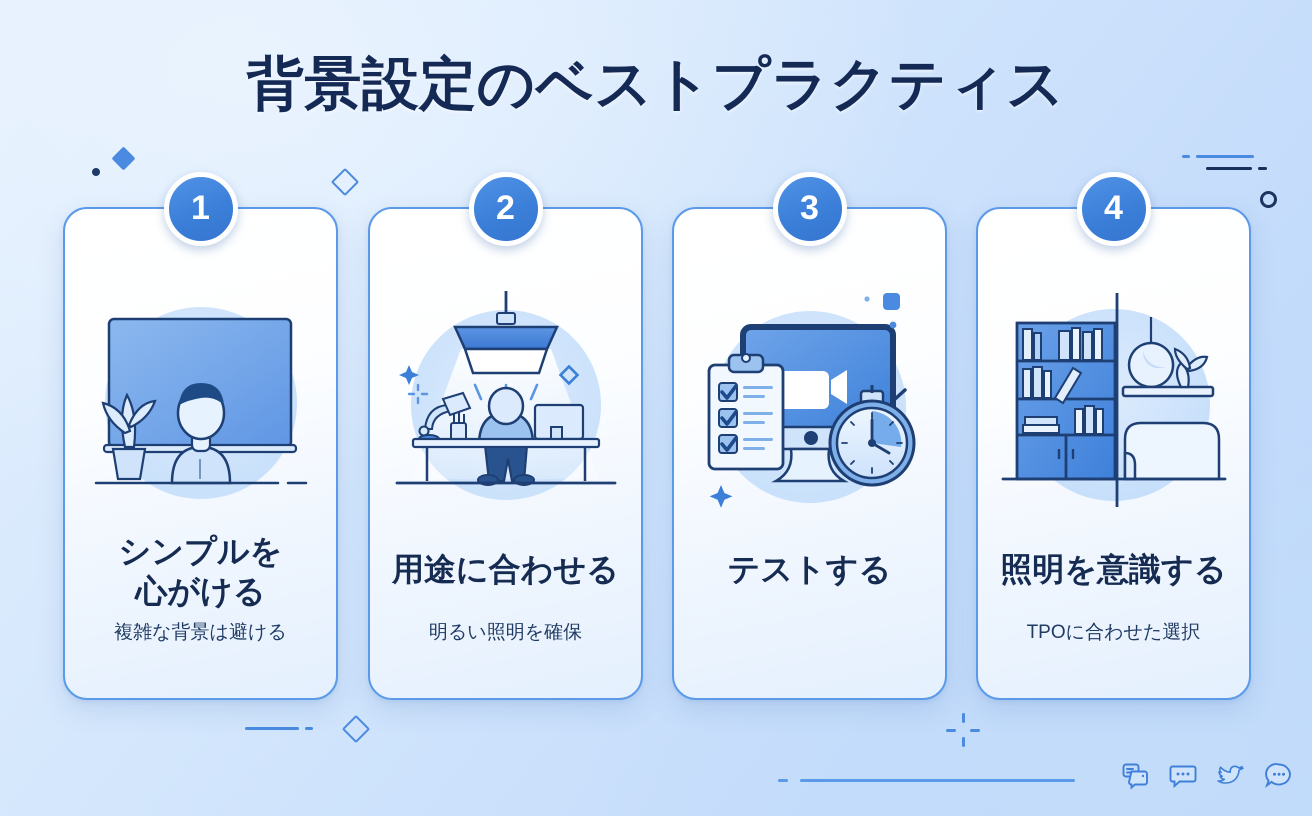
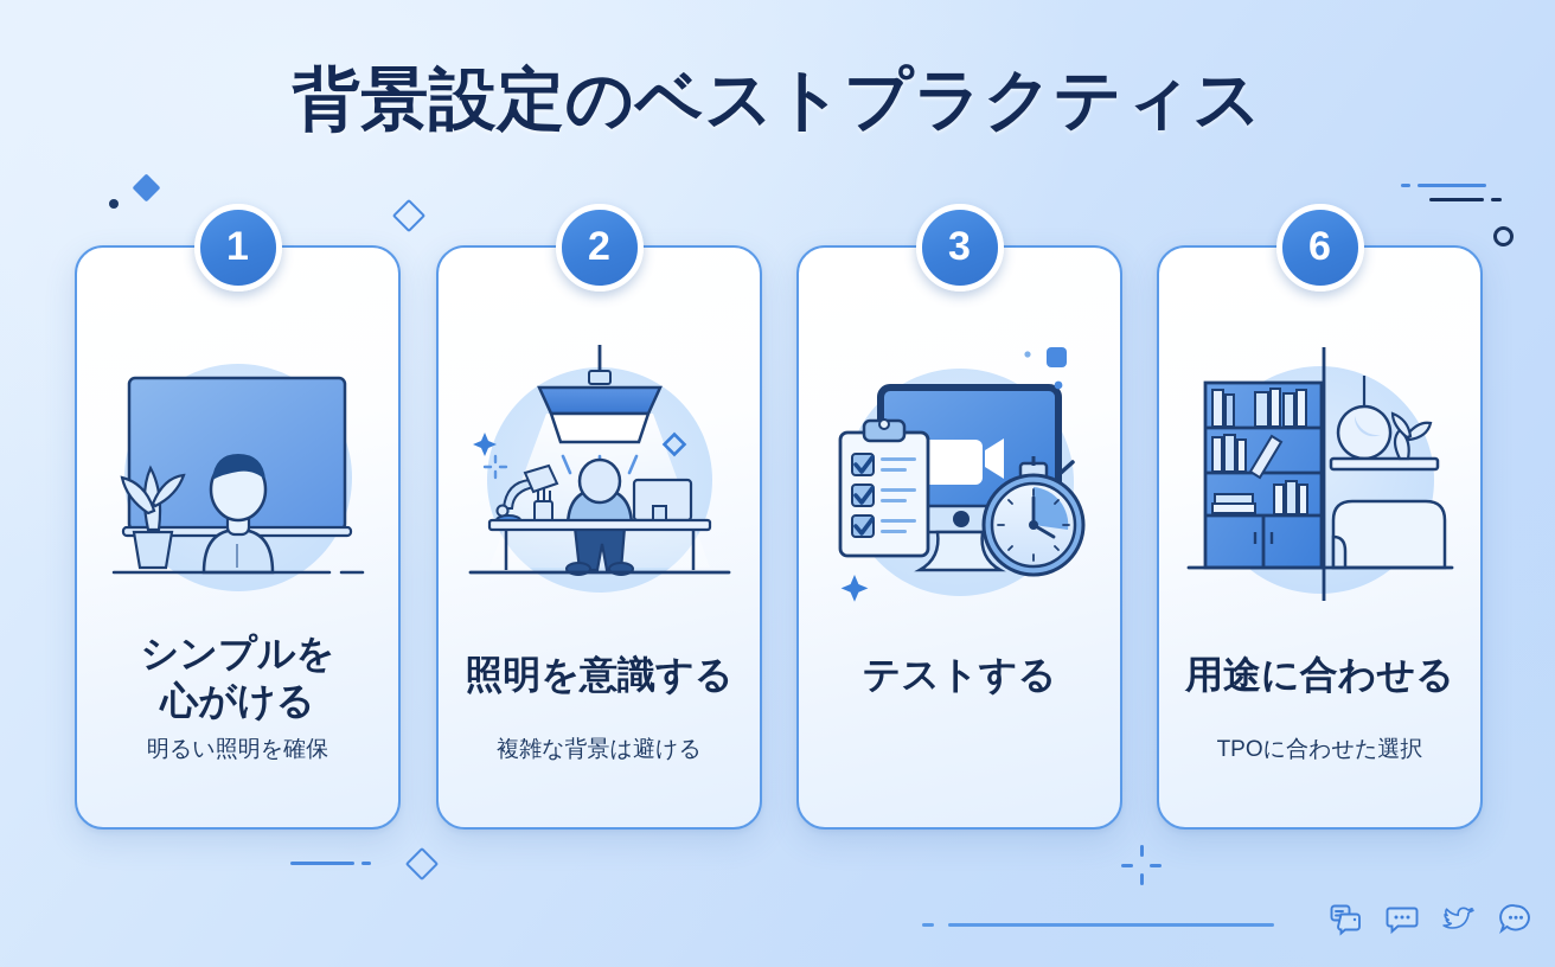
  背景設定のベストプラクティス
  1
  シンプルを
  心がける
- 複雑な背景は避ける
+ 明るい照明を確保
  2
- 用途に合わせる
+ 照明を意識する
- 明るい照明を確保
+ 複雑な背景は避ける
  3
  テストする
- 4
+ 6
- 照明を意識する
+ 用途に合わせる
  TPOに合わせた選択
